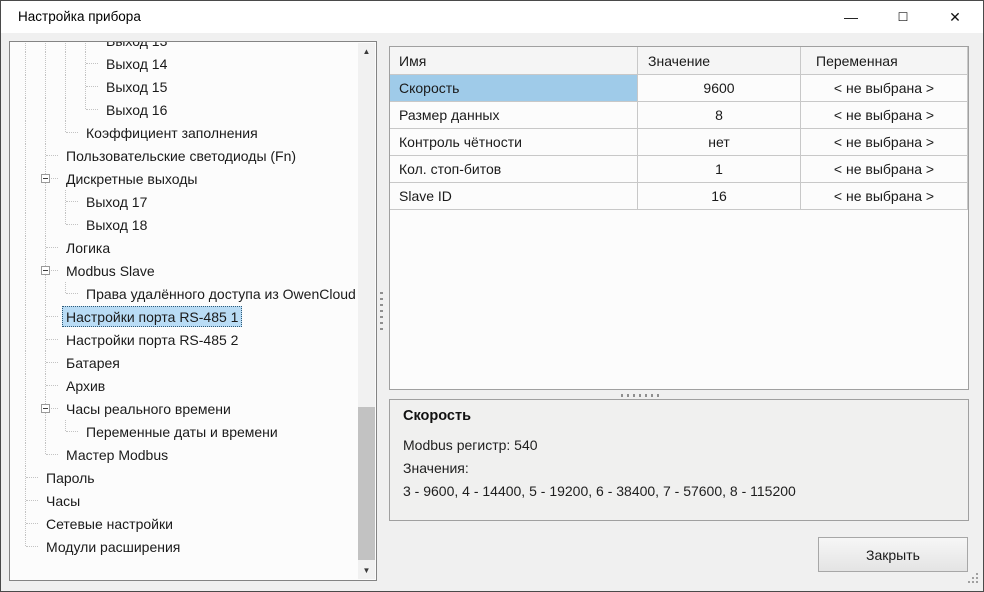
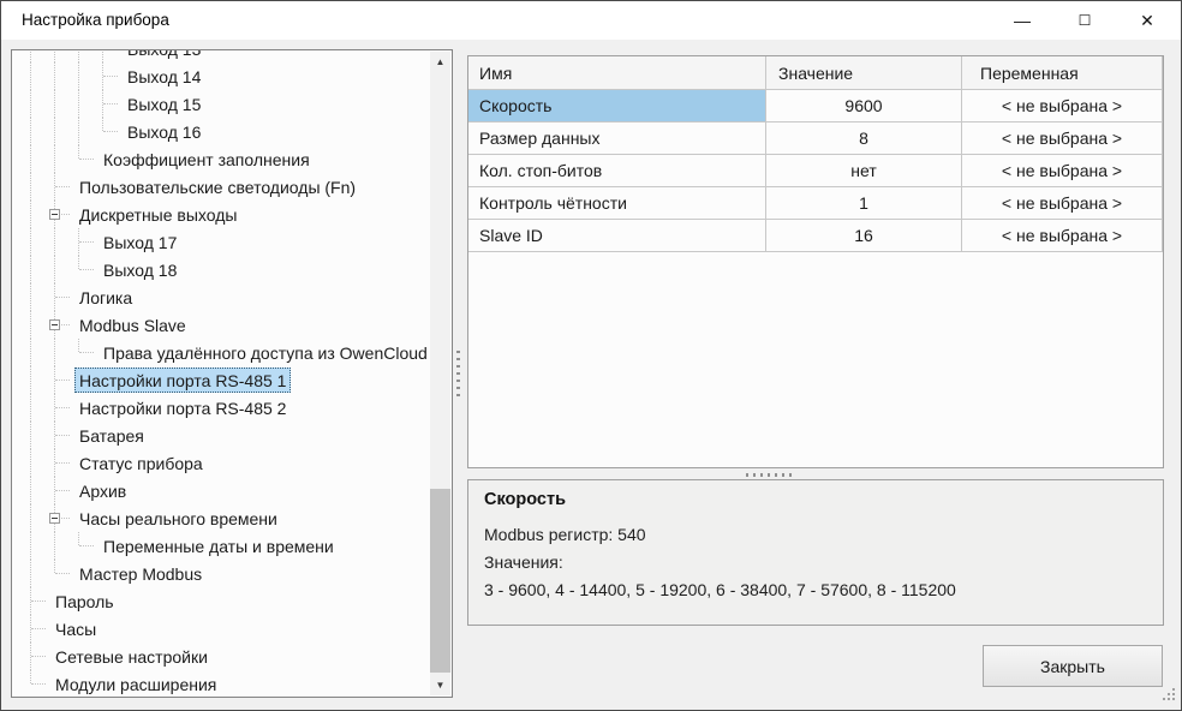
  Настройка прибора
  —
  ☐
  ✕
  Выход 14
  Выход 15
  Выход 16
  Коэффициент заполнения
  Пользовательские светодиоды (Fn)
  Дискретные выходы
  Выход 17
  Выход 18
  Логика
  Modbus Slave
  Права удалённого доступа из OwenCloud
  Настройки порта RS-485 1
  Настройки порта RS-485 2
  Батарея
+ Статус прибора
  Архив
  Часы реального времени
  Переменные даты и времени
  Мастер Modbus
  Пароль
  Часы
  Сетевые настройки
  Модули расширения
  ▲
  ▼
  Имя
  Значение
  Переменная
  Скорость
  9600
  < не выбрана >
  Размер данных
  8
  < не выбрана >
- Контроль чётности
+ Кол. стоп-битов
  нет
  < не выбрана >
- Кол. стоп-битов
+ Контроль чётности
  1
  < не выбрана >
  Slave ID
  16
  < не выбрана >
  Скорость
  Modbus регистр: 540
  Значения:
  3 - 9600, 4 - 14400, 5 - 19200, 6 - 38400, 7 - 57600, 8 - 115200
  Закрыть
